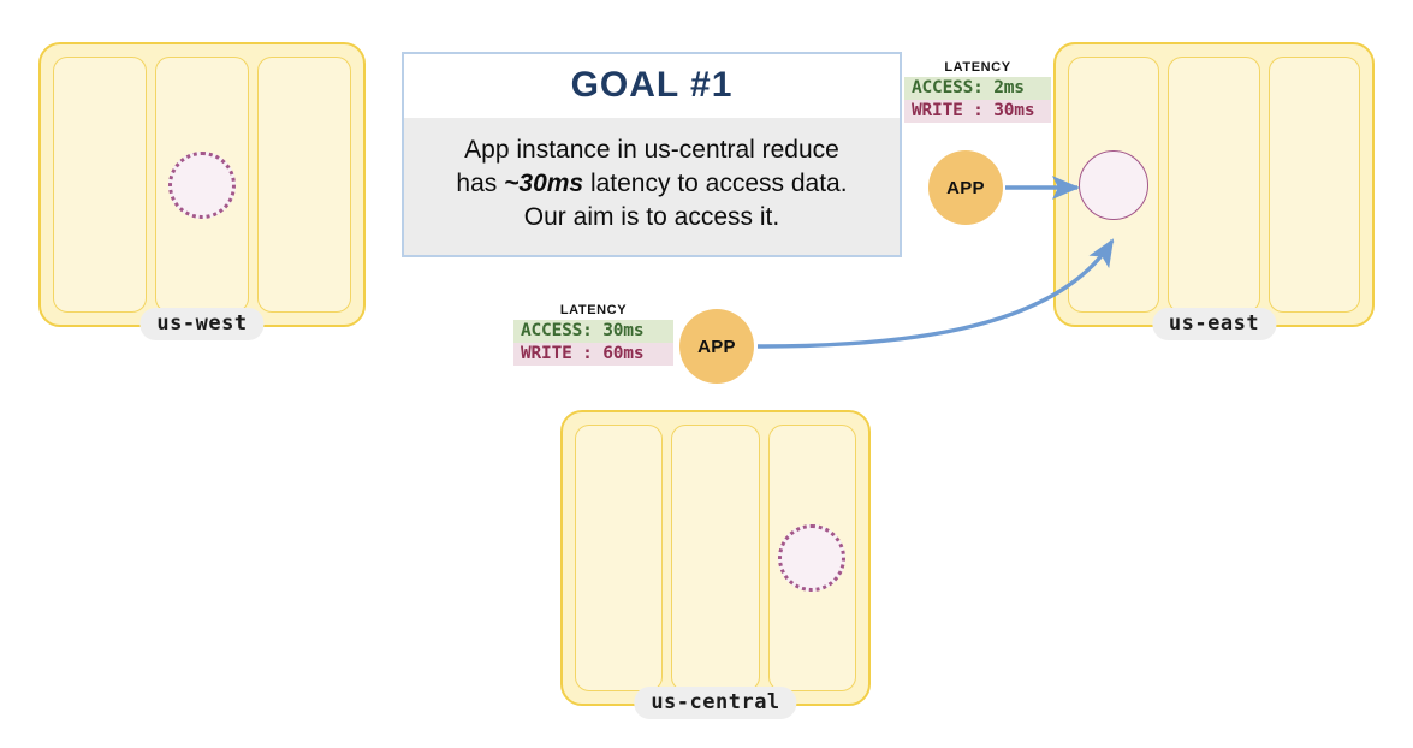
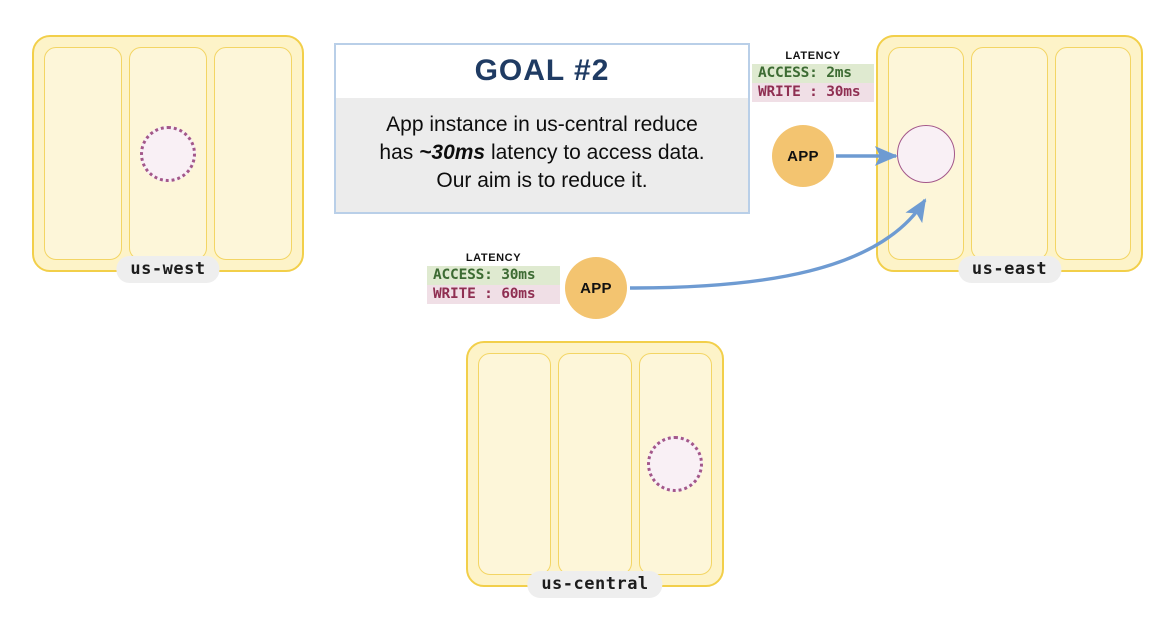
  us-west
  us-east
  us-central
  APP
  APP
  LATENCY
  ACCESS: 2ms
  WRITE : 30ms
  LATENCY
  ACCESS: 30ms
  WRITE : 60ms
- GOAL #1
+ GOAL #2
  App instance in us-central reduce
  has ~30ms latency to access data.
- Our aim is to access it.
+ Our aim is to reduce it.
